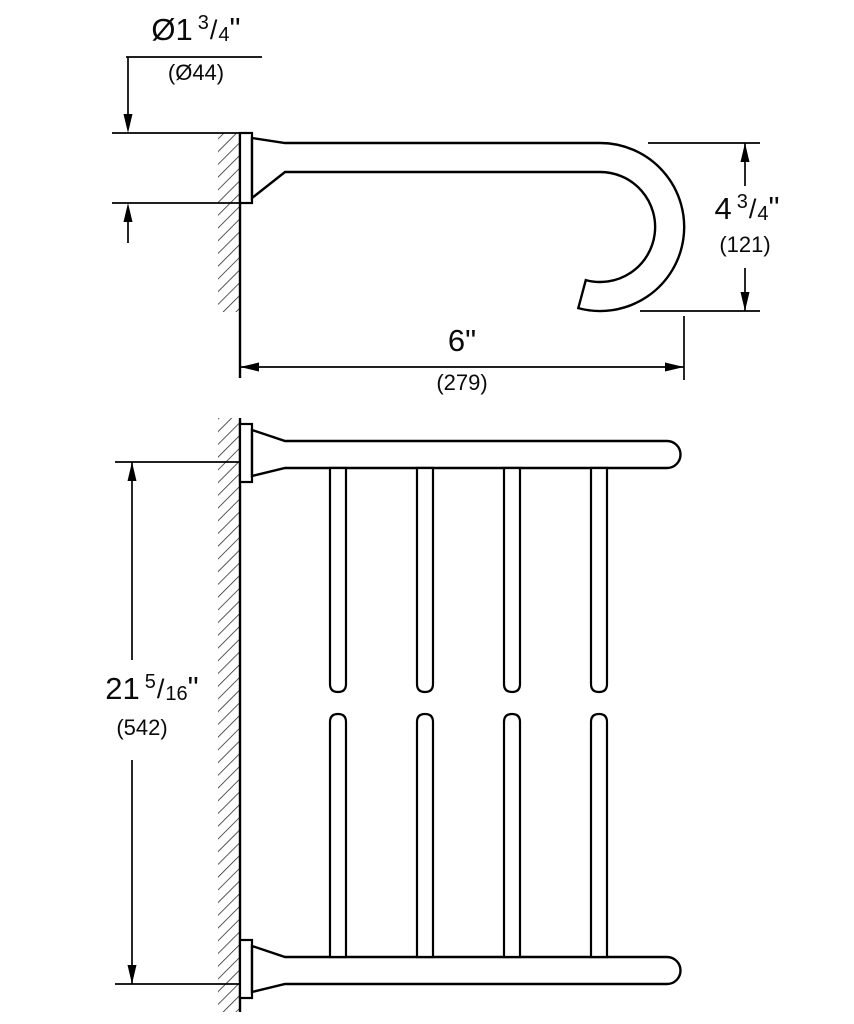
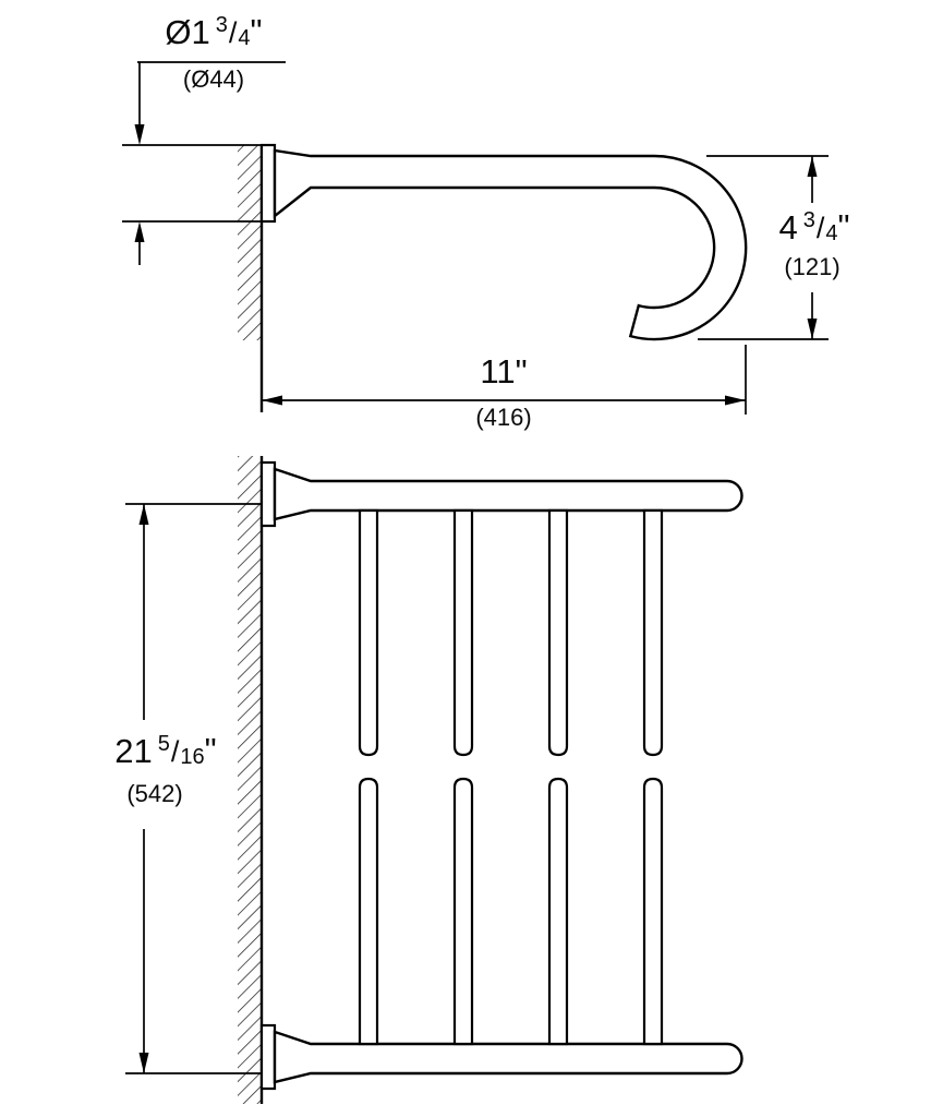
  Ø1 3/4"
  (Ø44)
  4 3/4"
  (121)
- 6"
+ 11"
- (279)
+ (416)
  21 5/16"
  (542)
